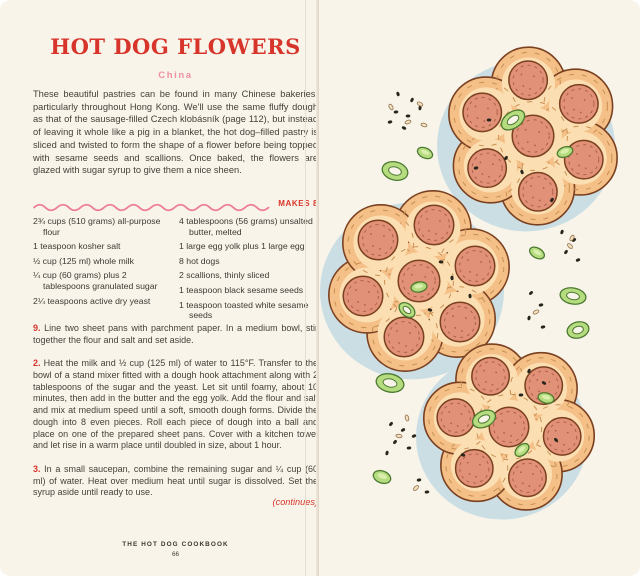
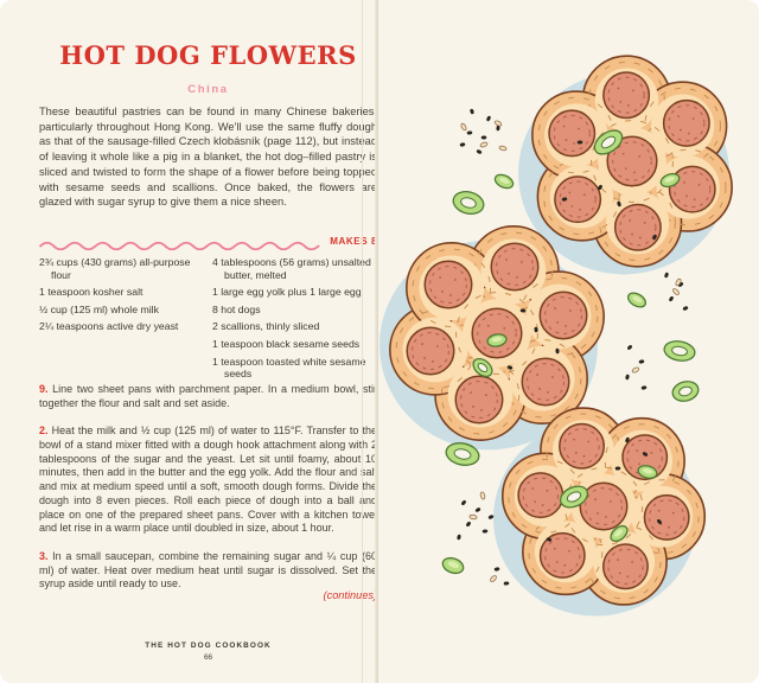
  HOT DOG FLOWERS
  China
  These beautiful pastries can be found in many Chinese bakeres particularly throughout Hong Kong. We'll use the same fluffy dog as that of the sausage-filled Czech klobásník (page 112), but insta of leaving it whole like a pig in a blanket, the hot dog–filled pastr i sliced and twisted to form the shape of a flower before being tope with sesame seeds and scallions. Once baked, the flowers ar glazed with sugar syrup to give them a nice sheen.
  MAKES
- 2¾ cups (510 grams) all-purpose flour
+ 2¾ cups (430 grams) all-purpose flour
  1 teaspoon kosher salt
  ½ cup (125 ml) whole milk
- ¼ cup (60 grams) plus 2 tablespoons granulated sugar
  2¼ teaspoons active dry yeast
  4 tablespoons (56 grams) unsaltd butter, melted
  1 large egg yolk plus 1 large egg
  8 hot dogs
  2 scallions, thinly sliced
  1 teaspoon black sesame seeds
  1 teaspoon toasted white sesame seeds
  9. Line two sheet pans with parchment paper. In a medium bowl, sti together the flour and salt and set aside.
  2. Heat the milk and ½ cup (125 ml) of water to 115°F. Transfer to th bowl of a stand mixer fitted with a dough hook attachment along with tablespoons of the sugar and the yeast. Let sit until foamy, about 1 minutes, then add in the butter and the egg yolk. Add the flour and sal and mix at medium speed until a soft, smooth dough forms. Divide th dough into 8 even pieces. Roll each piece of dough into a balln place on one of the prepared sheet pans. Cover with a kitchen towe and let rise in a warm place until doubled in size, about 1 hour.
  3. In a small saucepan, combine the remaining sugar and ¼ cup (6 ml) of water. Heat over medium heat until sugar is dissolved. Set th syrup aside until ready to use.
  (continues
